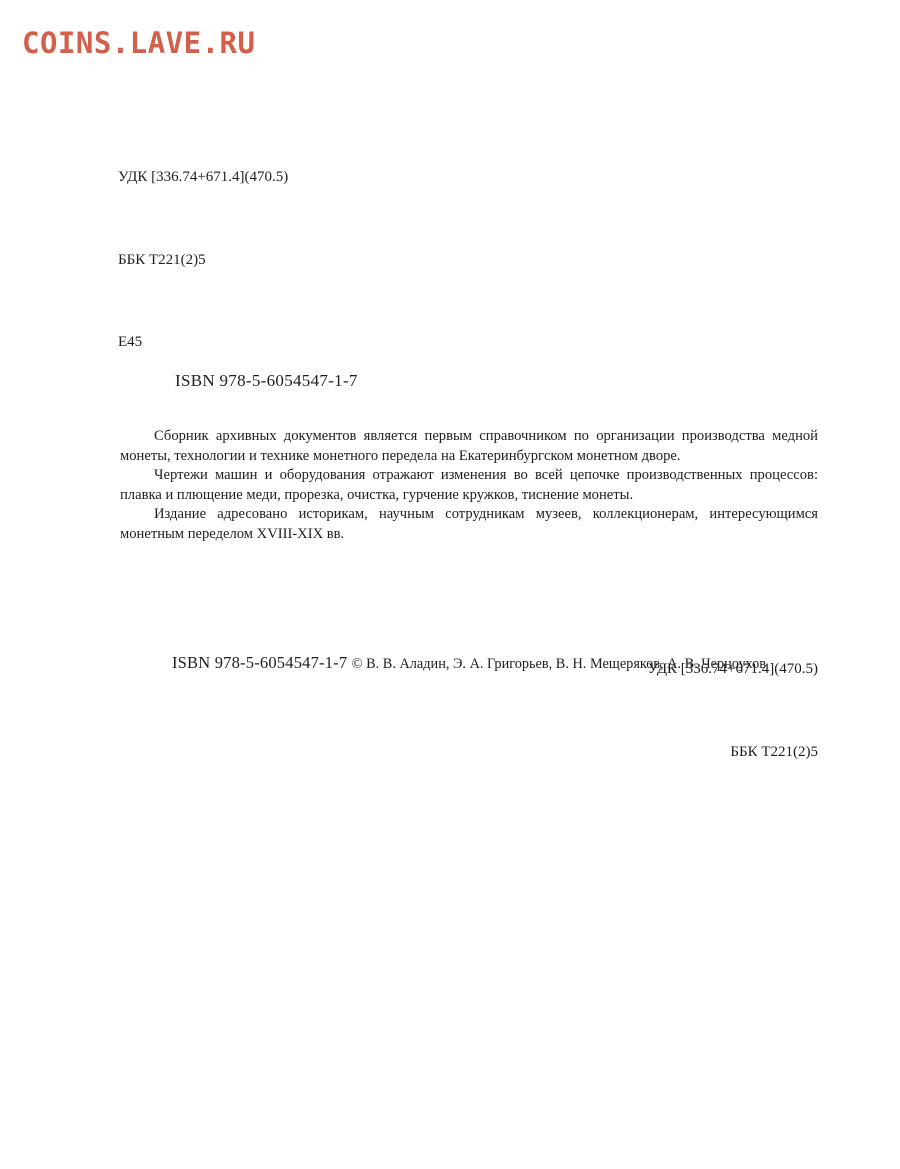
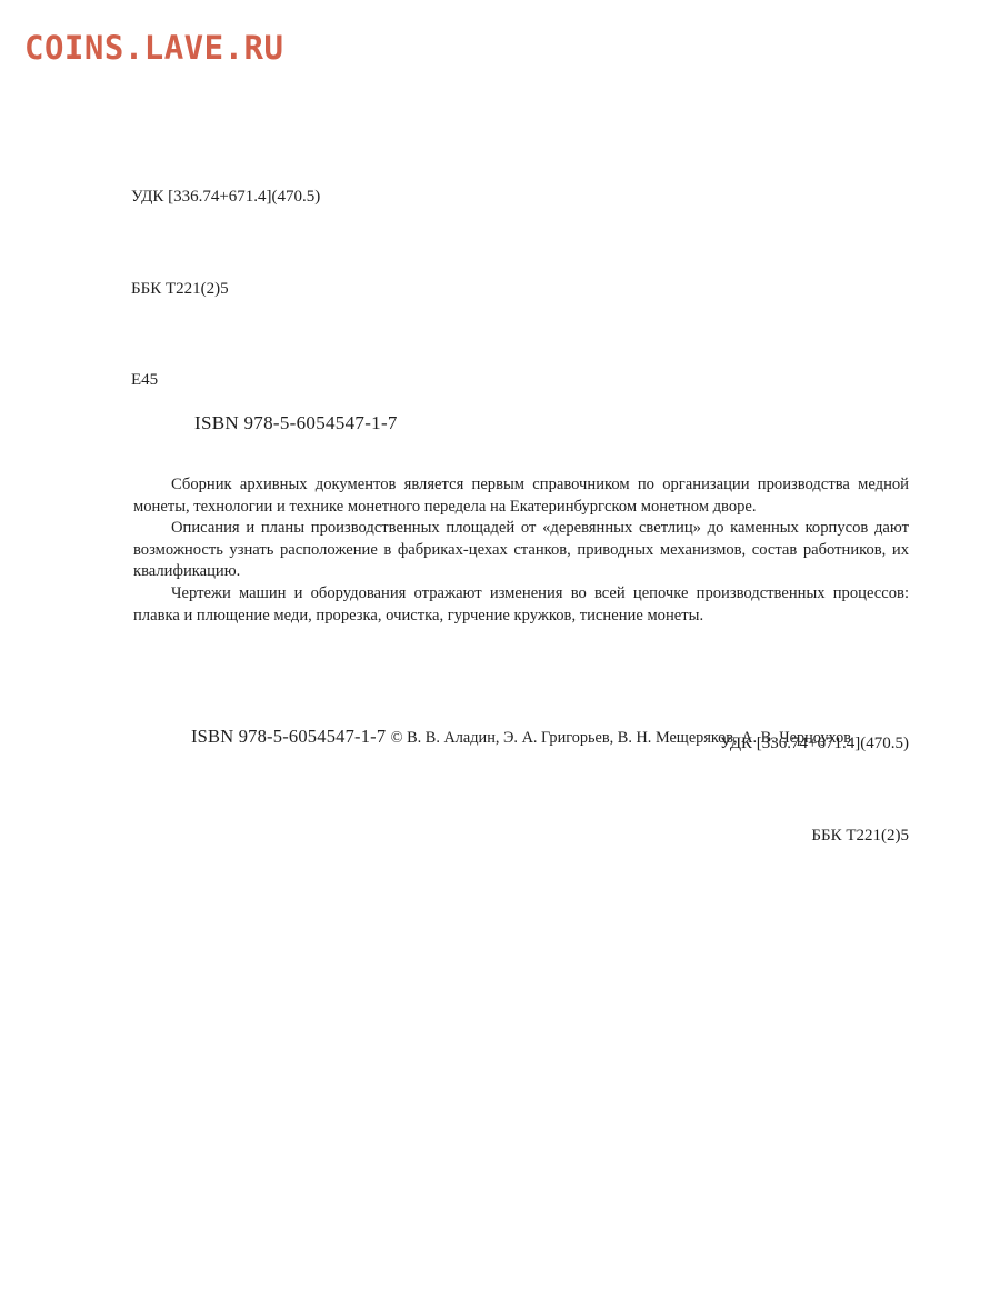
  COINS.LAVE.RU
  УДК [336.74+671.4](470.5)
  ББК Т221(2)5
  Е45
  ISBN 978-5-6054547-1-7
  Сборник архивных документов является первым справочником по организации производства медной монеты, технологии и технике монетного передела на Екатеринбургском монетном дворе.
+ Описания и планы производственных площадей от «деревянных светлиц» до каменных корпусов дают возможность узнать расположение в фабриках-цехах станков, приводных механизмов, состав работников, их квалификацию.
  Чертежи машин и оборудования отражают изменения во всей цепочке производственных процессов: плавка и плющение меди, прорезка, очистка, гурчение кружков, тиснение монеты.
- Издание адресовано историкам, научным сотрудникам музеев, коллекционерам, интересующимся монетным переделом XVIII-XIX вв.
  УДК [336.74+671.4](470.5)
  ББК Т221(2)5
  ISBN 978-5-6054547-1-7 © В. В. Аладин, Э. А. Григорьев, В. Н. Мещеряков, А. В. Черноухов
